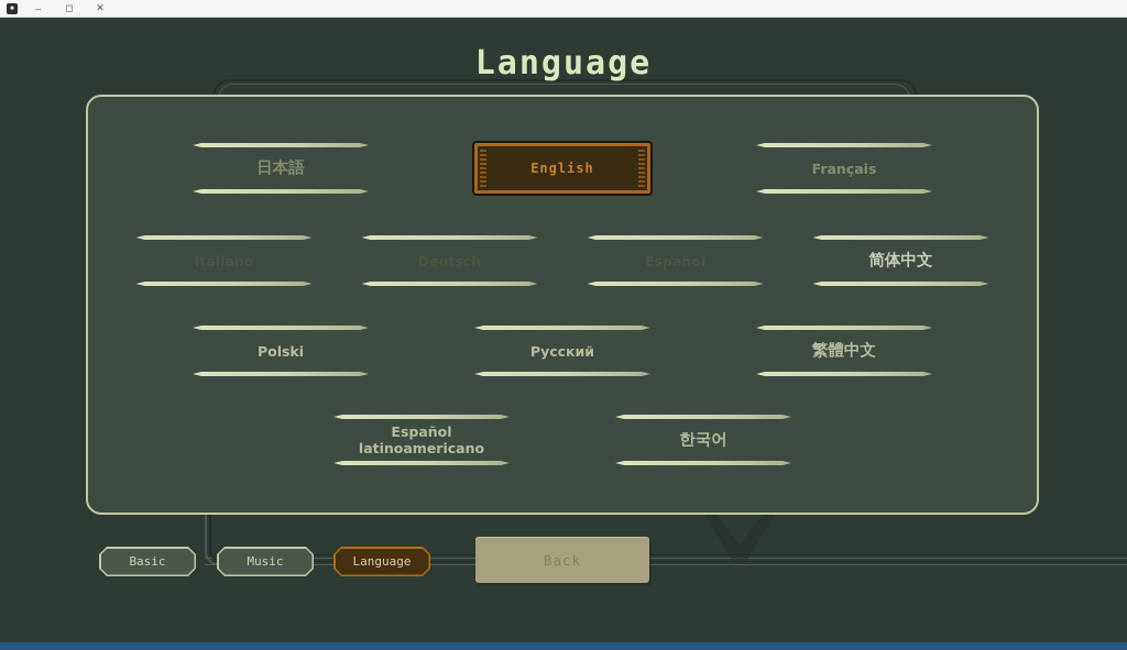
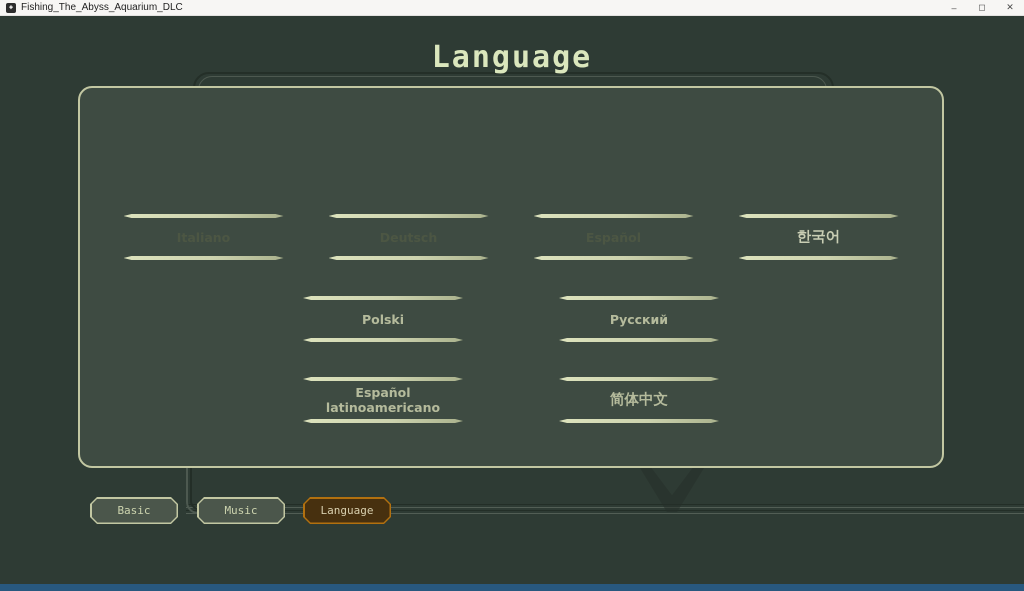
  ◈
+ Fishing_The_Abyss_Aquarium_DLC
  –
  ◻
  ✕
  Language
- 日本語
- English
- Français
- 简体中文
+ 한국어
  Polski
  Русский
- 繁體中文
  Español latinoamericano
- 한국어
+ 简体中文
  Basic
  Music
  Language
- Back
